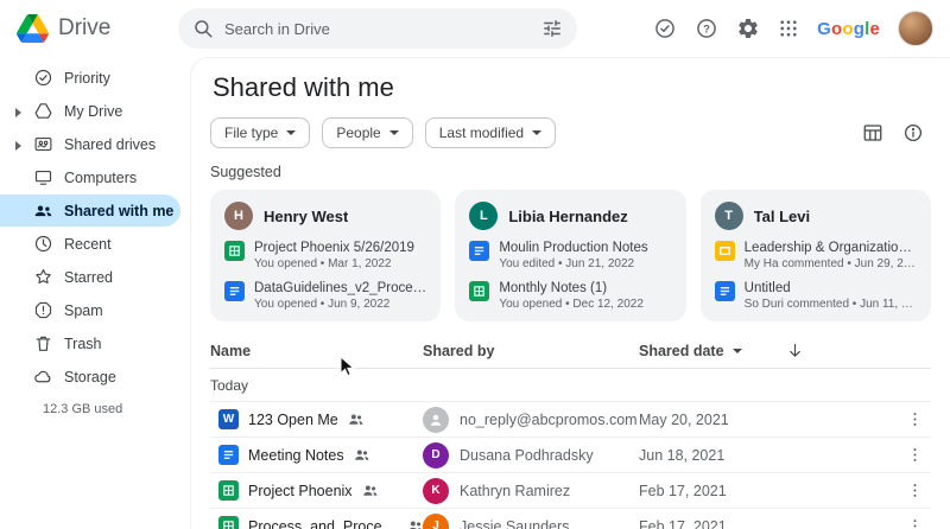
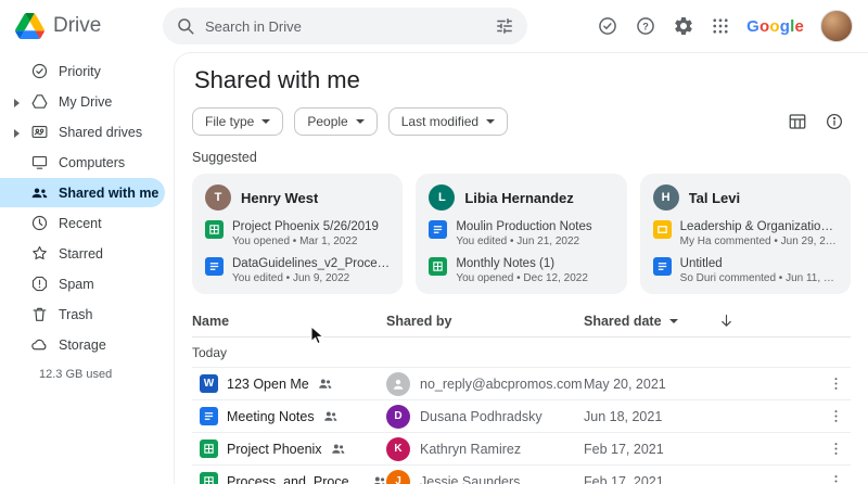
  Drive
  Search in Drive
  ?
  G
  o
  o
  g
  l
  e
  Priority
  My Drive
  Shared drives
  Computers
  Shared with me
  Recent
  Starred
  Spam
  Trash
  Storage
  12.3 GB used
  Shared with me
  File type
  People
  Last modified
  Suggested
- H
+ T
  Henry West
  Project Phoenix 5/26/2019
  You opened • Mar 1, 2022
  DataGuidelines_v2_Process
- You opened • Jun 9, 2022
+ You edited • Jun 9, 2022
  L
  Libia Hernandez
  Moulin Production Notes
  You edited • Jun 21, 2022
  Monthly Notes (1)
  You opened • Dec 12, 2022
- T
+ H
  Tal Levi
  Leadership & Organization U
  My Ha commented • Jun 29, 202
  Untitled
  So Duri commented • Jun 11, 20
  Name
  Shared by
  Shared date
  Today
  W
  123 Open Me
  no_reply@abcpromos.com
  May 20, 2021
  Meeting Notes
  D
  Dusana Podhradsky
  Jun 18, 2021
  Project Phoenix
  K
  Kathryn Ramirez
  Feb 17, 2021
  Process_and_Procedu
  J
  Jessie Saunders
  Feb 17, 2021
